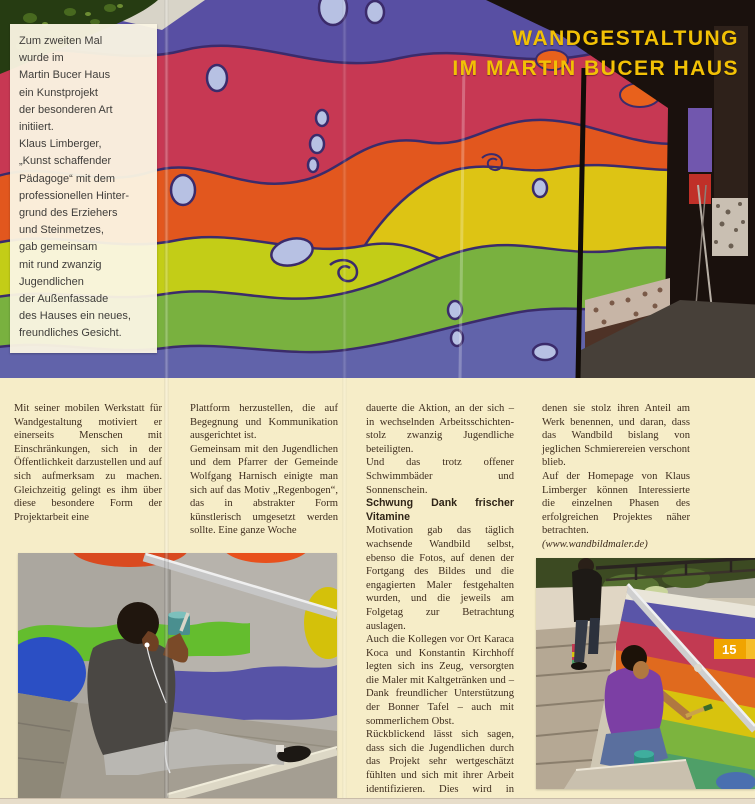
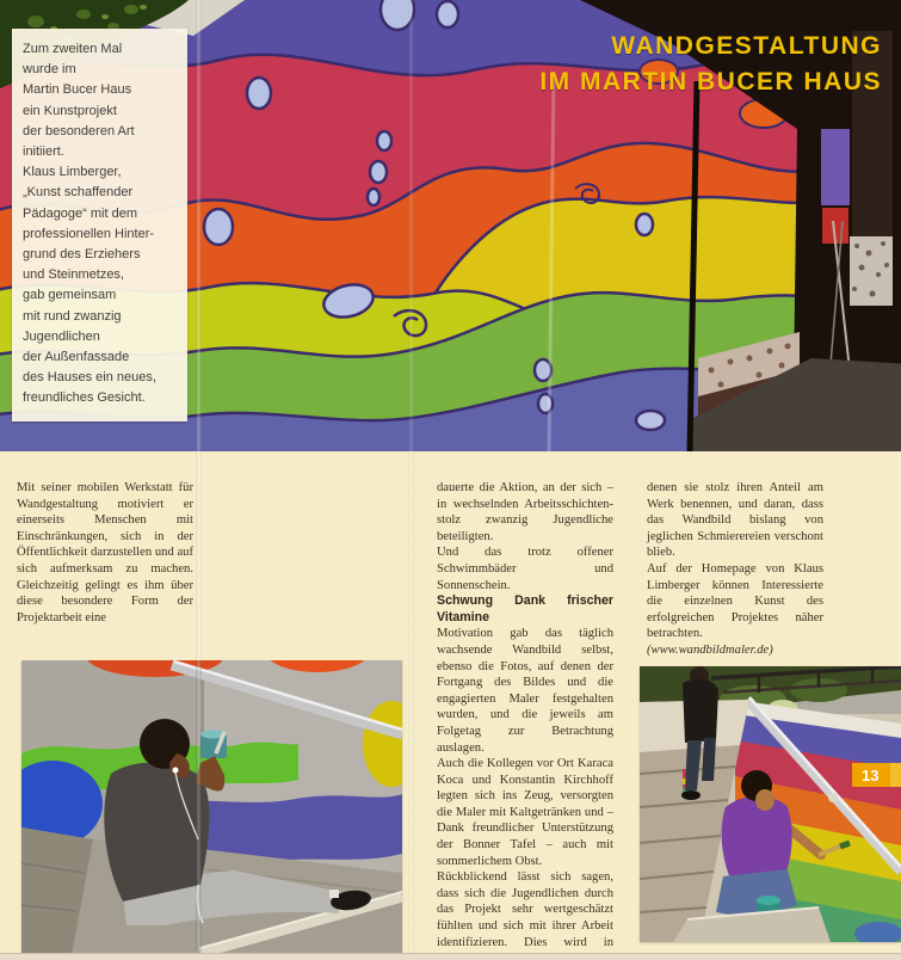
  Zum zweiten Mal
  wurde im
  Martin Bucer Haus
  ein Kunstprojekt
  der besonderen Art
  initiiert.
  Klaus Limberger,
  „Kunst schaffender
  Pädagoge“ mit dem
  professionellen Hinter-
  grund des Erziehers
  und Steinmetzes,
  gab gemeinsam
  mit rund zwanzig
  Jugendlichen
  der Außenfassade
  des Hauses ein neues,
  freundliches Gesicht.
  WANDGESTALTUNG
  IM MARTIN BUCER HAUS
  Mit seiner mobilen Werkstatt für Wandgestaltung motiviert er einerseits Menschen mit Einschränkungen, sich in der Öffentlichkeit darzustellen und auf sich aufmerksam zu machen. Gleichzeitig gelingt es ihm über diese besondere Form der Projektarbeit eine
- Plattform herzustellen, die auf Begegnung und Kommunikation ausgerichtet ist.
- Gemeinsam mit den Jugendlichen und dem Pfarrer der Gemeinde Wolfgang Harnisch einigte man sich auf das Motiv „Regenbogen“, das in abstrakter Form künstlerisch umgesetzt werden sollte. Eine ganze Woche
  dauerte die Aktion, an der sich – in wechselnden Arbeitsschichten- stolz zwanzig Jugendliche beteiligten.
  Und das trotz offener Schwimmbäder und Sonnenschein.
  Schwung Dank frischer Vitamine
  Motivation gab das täglich wachsende Wandbild selbst, ebenso die Fotos, auf denen der Fortgang des Bildes und die engagierten Maler festgehalten wurden, und die jeweils am Folgetag zur Betrachtung auslagen.
  Auch die Kollegen vor Ort Karaca Koca und Konstantin Kirchhoff legten sich ins Zeug, versorgten die Maler mit Kaltgetränken und – Dank freundlicher Unterstützung der Bonner Tafel – auch mit sommerlichem Obst.
  Rückblickend lässt sich sagen, dass sich die Jugendlichen durch das Projekt sehr wertgeschätzt fühlten und sich mit ihrer Arbeit identifizieren. Dies wird in
  denen sie stolz ihren Anteil am Werk benennen, und daran, dass das Wandbild bislang von jeglichen Schmierereien verschont blieb.
- Auf der Homepage von Klaus Limberger können Interessierte die einzelnen Phasen des erfolgreichen Projektes näher betrachten. (www.wandbildmaler.de)
+ Auf der Homepage von Klaus Limberger können Interessierte die einzelnen Kunst des erfolgreichen Projektes näher betrachten. (www.wandbildmaler.de)
- 15
+ 13
